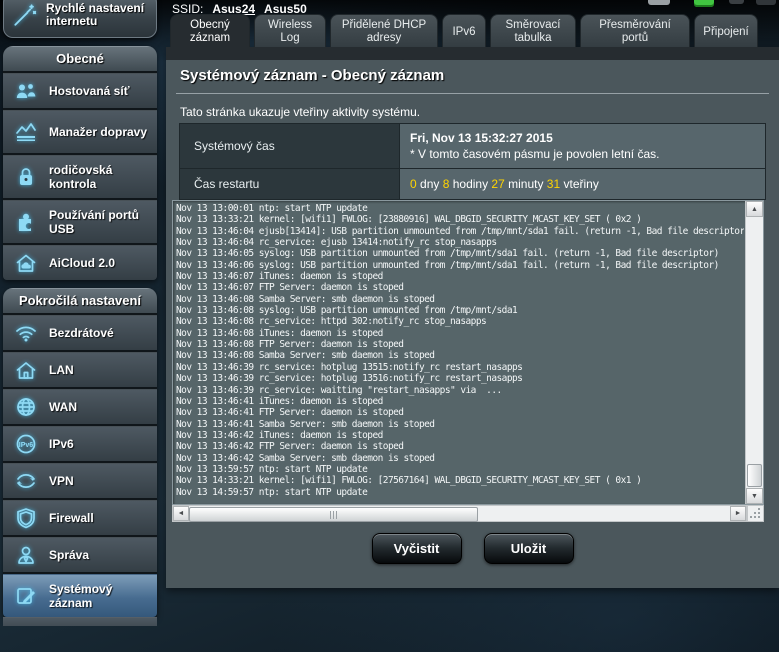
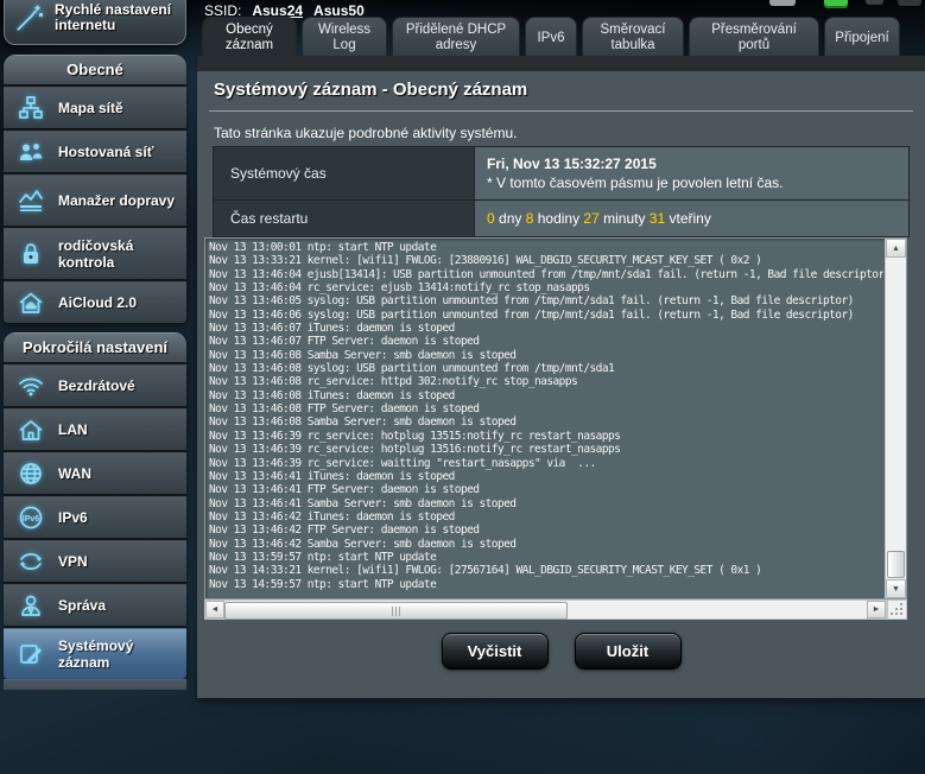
  SSID:
  Asus24
  Asus50
  Obecný záznam
  Wireless Log
  Přidělené DHCP adresy
  IPv6
  Směrovací tabulka
  Přesměrování portů
  Připojení
  Rychlé nastavení internetu
  Obecné
+ Mapa sítě
  Hostovaná síť
  Manažer dopravy
  rodičovská kontrola
- Používání portů USB
  AiCloud 2.0
  Pokročilá nastavení
  Bezdrátové
  LAN
  WAN
  IPv6
  VPN
- Firewall
  Správa
  Systémový záznam
  Systémový záznam - Obecný záznam
- Tato stránka ukazuje vteřiny aktivity systému.
+ Tato stránka ukazuje podrobné aktivity systému.
  Systémový čas
  Fri, Nov 13 15:32:27 2015
  * V tomto časovém pásmu je povolen letní čas.
  Čas restartu
  0 dny 8 hodiny 27 minuty 31 vteřiny
  Nov 13 13:00:01 ntp: start NTP update
  Nov 13 13:33:21 kernel: [wifi1] FWLOG: [23880916] WAL_DBGID_SECURITY_MCAST_KEY_SET ( 0x2 )
  Nov 13 13:46:04 ejusb[13414]: USB partition unmounted from /tmp/mnt/sda1 fail. (return -1, Bad file descriptor
  Nov 13 13:46:04 rc_service: ejusb 13414:notify_rc stop_nasapps
  Nov 13 13:46:05 syslog: USB partition unmounted from /tmp/mnt/sda1 fail. (return -1, Bad file descriptor)
  Nov 13 13:46:06 syslog: USB partition unmounted from /tmp/mnt/sda1 fail. (return -1, Bad file descriptor)
  Nov 13 13:46:07 iTunes: daemon is stoped
  Nov 13 13:46:07 FTP Server: daemon is stoped
  Nov 13 13:46:08 Samba Server: smb daemon is stoped
  Nov 13 13:46:08 syslog: USB partition unmounted from /tmp/mnt/sda1
  Nov 13 13:46:08 rc_service: httpd 302:notify_rc stop_nasapps
  Nov 13 13:46:08 iTunes: daemon is stoped
  Nov 13 13:46:08 FTP Server: daemon is stoped
  Nov 13 13:46:08 Samba Server: smb daemon is stoped
  Nov 13 13:46:39 rc_service: hotplug 13515:notify_rc restart_nasapps
  Nov 13 13:46:39 rc_service: hotplug 13516:notify_rc restart_nasapps
  Nov 13 13:46:39 rc_service: waitting "restart_nasapps" via ...
  Nov 13 13:46:41 iTunes: daemon is stoped
  Nov 13 13:46:41 FTP Server: daemon is stoped
  Nov 13 13:46:41 Samba Server: smb daemon is stoped
  Nov 13 13:46:42 iTunes: daemon is stoped
  Nov 13 13:46:42 FTP Server: daemon is stoped
  Nov 13 13:46:42 Samba Server: smb daemon is stoped
  Nov 13 13:59:57 ntp: start NTP update
  Nov 13 14:33:21 kernel: [wifi1] FWLOG: [27567164] WAL_DBGID_SECURITY_MCAST_KEY_SET ( 0x1 )
  Nov 13 14:59:57 ntp: start NTP update
  Vyčistit
  Uložit
